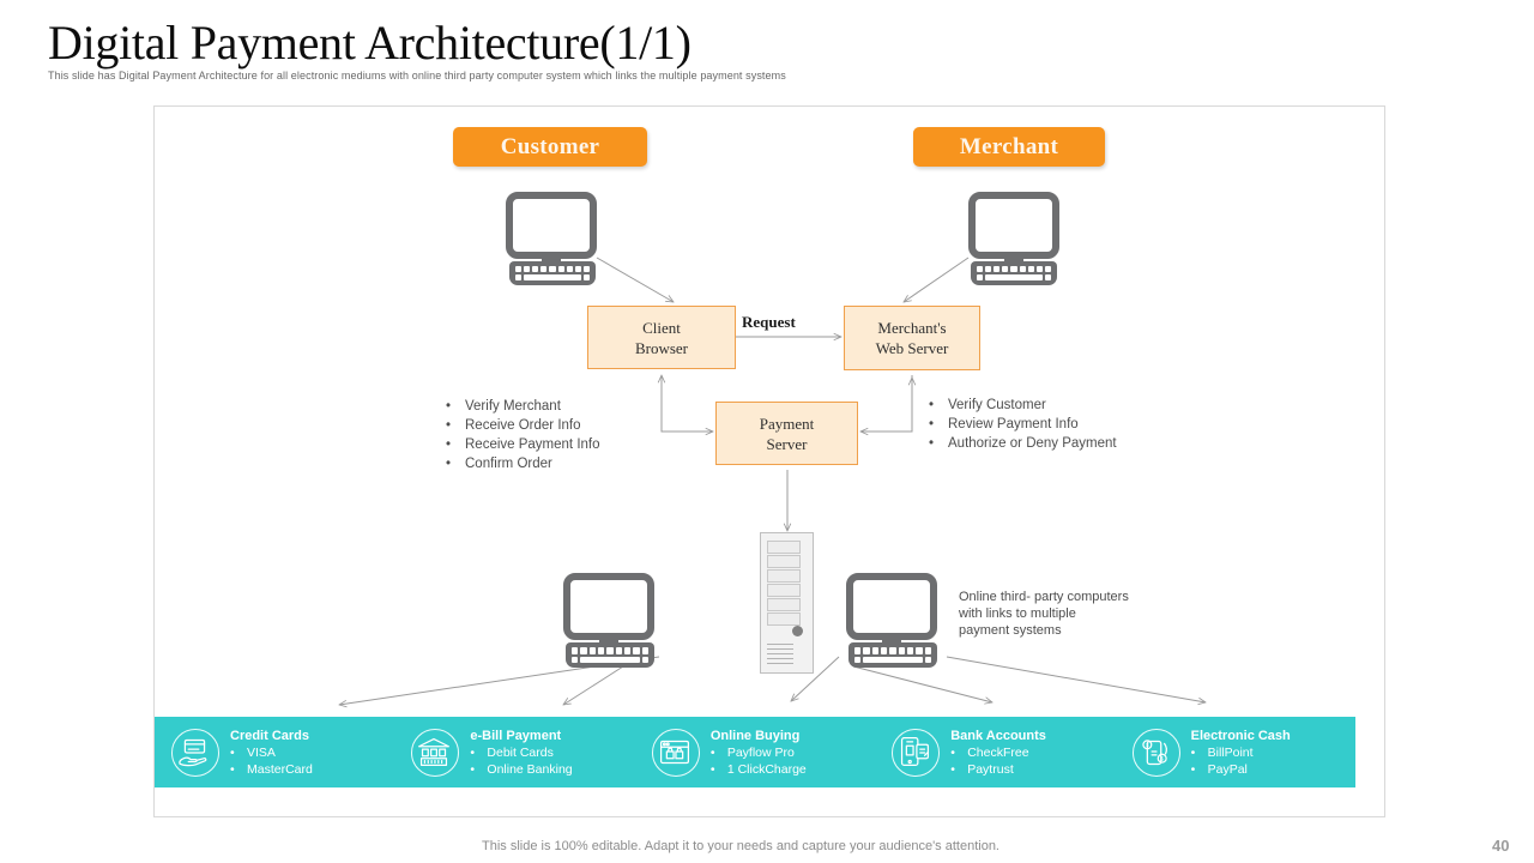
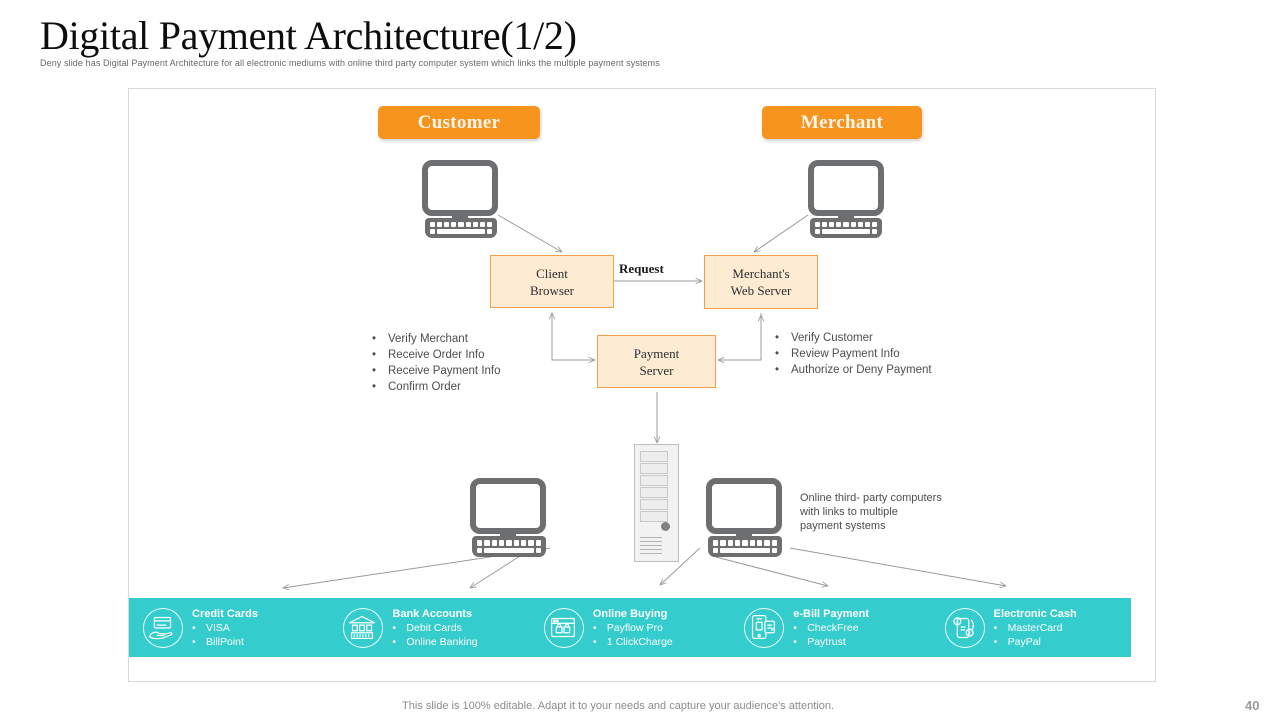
- Digital Payment Architecture(1/1)
+ Digital Payment Architecture(1/2)
- This slide has Digital Payment Architecture for all electronic mediums with online third party computer system which links the multiple payment systems
+ Deny slide has Digital Payment Architecture for all electronic mediums with online third party computer system which links the multiple payment systems
  Customer
  Merchant
  Client
  Browser
  Merchant's
  Web Server
  Payment
  Server
  Request
  •
  Verify Merchant
  •
  Receive Order Info
  •
  Receive Payment Info
  •
  Confirm Order
  •
  Verify Customer
  •
  Review Payment Info
  •
  Authorize or Deny Payment
  Online third- party computers
  with links to multiple
  payment systems
  Credit Cards
  •
  VISA
  •
- MasterCard
+ BillPoint
- e-Bill Payment
+ Bank Accounts
  •
  Debit Cards
  •
  Online Banking
  Online Buying
  •
  Payflow Pro
  •
  1 ClickCharge
- Bank Accounts
+ e-Bill Payment
  •
  CheckFree
  •
  Paytrust
  Electronic Cash
  •
- BillPoint
+ MasterCard
  •
  PayPal
  This slide is 100% editable. Adapt it to your needs and capture your audience's attention.
  40
